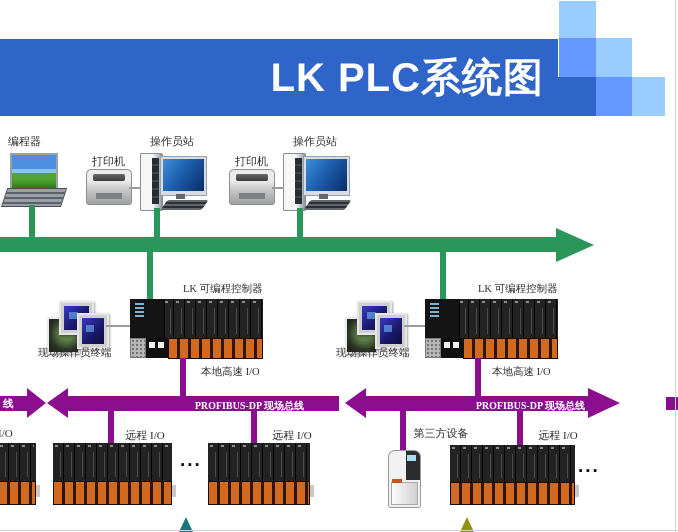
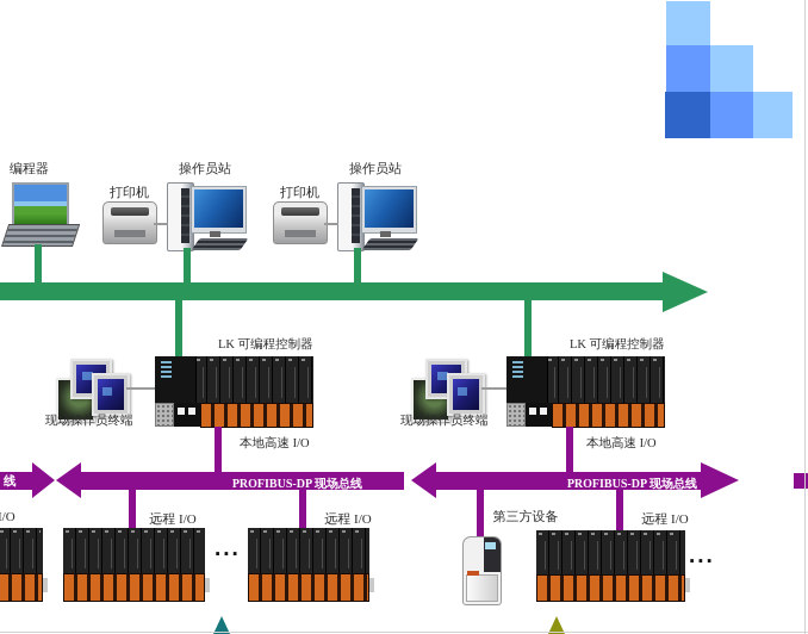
- LK PLC系统图
  编程器
  打印机
  操作员站
  打印机
  操作员站
  LK 可编程控制器
  现场操作员终端
  本地高速 I/O
  LK 可编程控制器
  现场操作员终端
  本地高速 I/O
  线
  PROFIBUS-DP 现场总线
  PROFIBUS-DP 现场总线
  远程 I/O
  远程 I/O
  第三方设备
  远程 I/O
  ...
  ...
